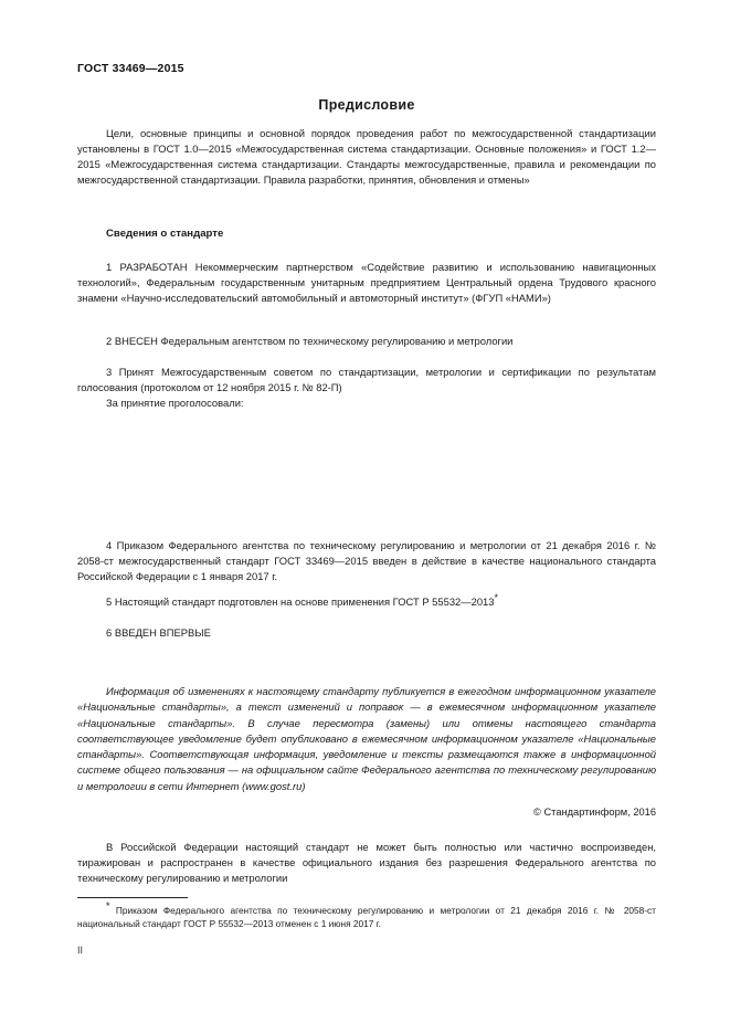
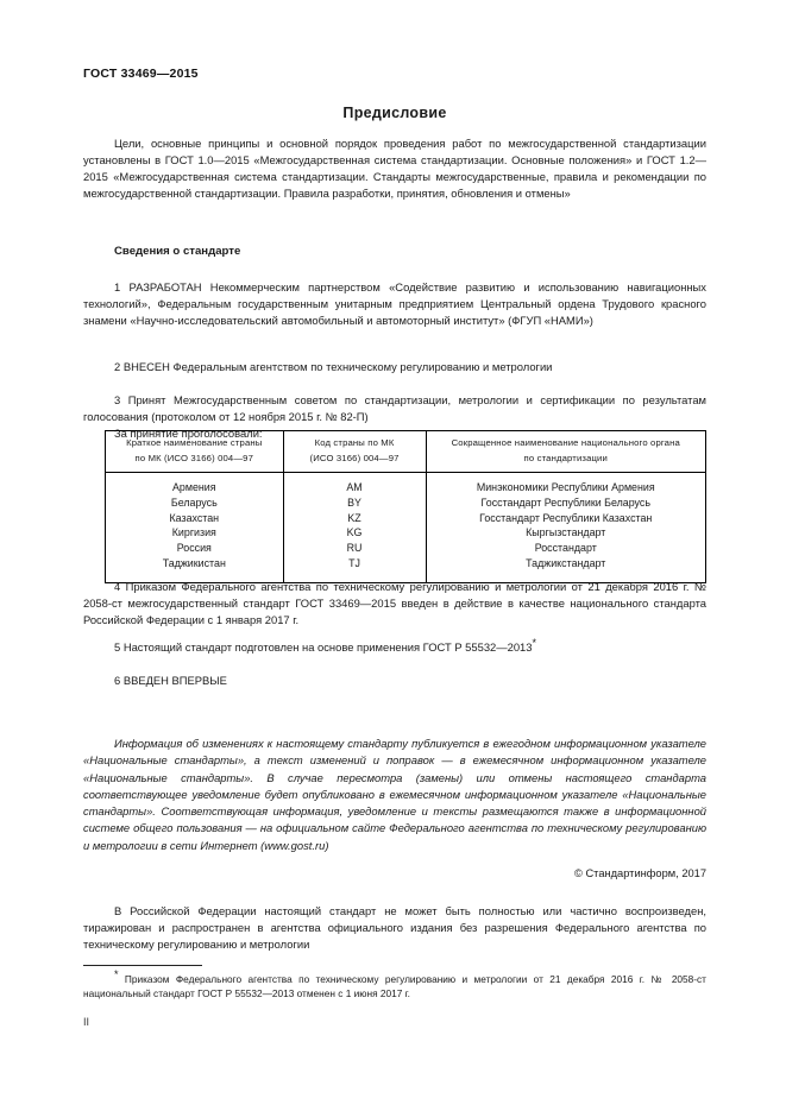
  ГОСТ 33469—2015
  Предисловие
  Цели, основные принципы и основной порядок проведения работ по межгосударственной стандартизации установлены в ГОСТ 1.0—2015 «Межгосударственная система стандартизации. Основные положения» и ГОСТ 1.2—2015 «Межгосударственная система стандартизации. Стандарты межгосударственные, правила и рекомендации по межгосударственной стандартизации. Правила разработки, принятия, обновления и отмены»
  Сведения о стандарте
  1 РАЗРАБОТАН Некоммерческим партнерством «Содействие развитию и использованию навигационных технологий», Федеральным государственным унитарным предприятием Центральный ордена Трудового красного знамени «Научно-исследовательский автомобильный и автомоторный институт» (ФГУП «НАМИ»)
  2 ВНЕСЕН Федеральным агентством по техническому регулированию и метрологии
  3 Принят Межгосударственным советом по стандартизации, метрологии и сертификации по результатам голосования (протоколом от 12 ноября 2015 г. № 82-П)
  За принятие проголосовали:
+ Краткое наименование страны по МК (ИСО 3166) 004—97	Код страны по МК (ИСО 3166) 004—97	Сокращенное наименование национального органа по стандартизации
+ Армения	AM	Минэкономики Республики Армения
+ Беларусь	BY	Госстандарт Республики Беларусь
+ Казахстан	KZ	Госстандарт Республики Казахстан
+ Киргизия	KG	Кыргызстандарт
+ Россия	RU	Росстандарт
+ Таджикистан	TJ	Таджикстандарт
  4 Приказом Федерального агентства по техническому регулированию и метрологии от 21 декабря 2016 г. № 2058-ст межгосударственный стандарт ГОСТ 33469—2015 введен в действие в качестве национального стандарта Российской Федерации с 1 января 2017 г.
  5 Настоящий стандарт подготовлен на основе применения ГОСТ Р 55532—2013*
  6 ВВЕДЕН ВПЕРВЫЕ
  Информация об изменениях к настоящему стандарту публикуется в ежегодном информационном указателе «Национальные стандарты», а текст изменений и поправок — в ежемесячном информационном указателе «Национальные стандарты». В случае пересмотра (замены) или отмены настоящего стандарта соответствующее уведомление будет опубликовано в ежемесячном информационном указателе «Национальные стандарты». Соответствующая информация, уведомление и тексты размещаются также в информационной системе общего пользования — на официальном сайте Федерального агентства по техническому регулированию и метрологии в сети Интернет (www.gost.ru)
- © Стандартинформ, 2016
+ © Стандартинформ, 2017
- В Российской Федерации настоящий стандарт не может быть полностью или частично воспроизведен, тиражирован и распространен в качестве официального издания без разрешения Федерального агентства по техническому регулированию и метрологии
+ В Российской Федерации настоящий стандарт не может быть полностью или частично воспроизведен, тиражирован и распространен в агентства официального издания без разрешения Федерального агентства по техническому регулированию и метрологии
  * Приказом Федерального агентства по техническому регулированию и метрологии от 21 декабря 2016 г. № 2058-ст национальный стандарт ГОСТ Р 55532—2013 отменен с 1 июня 2017 г.
  II
